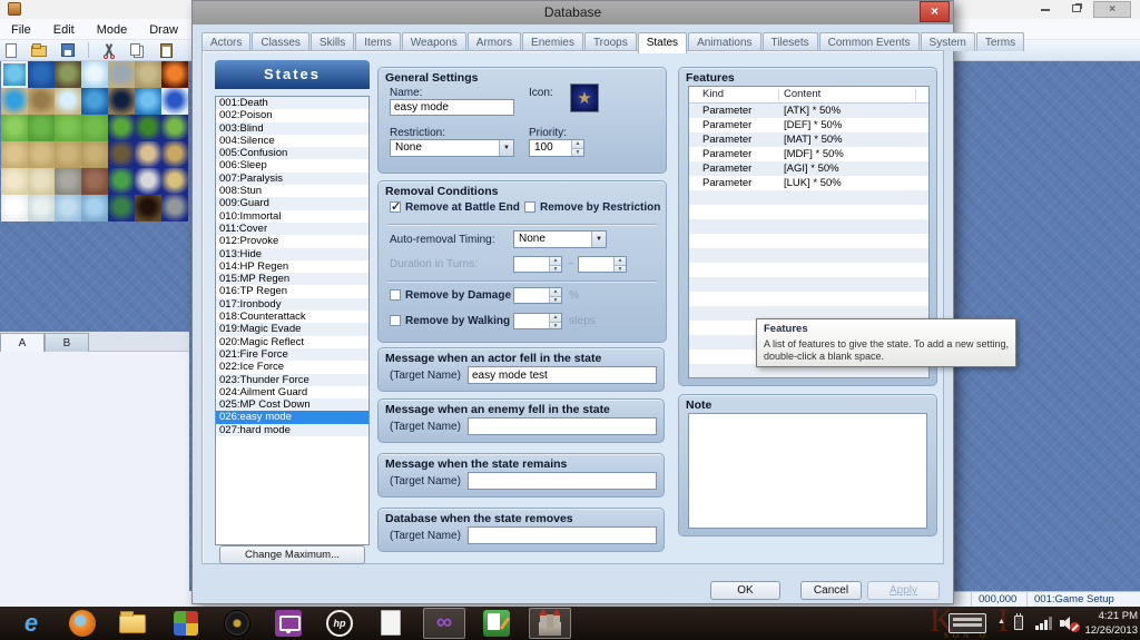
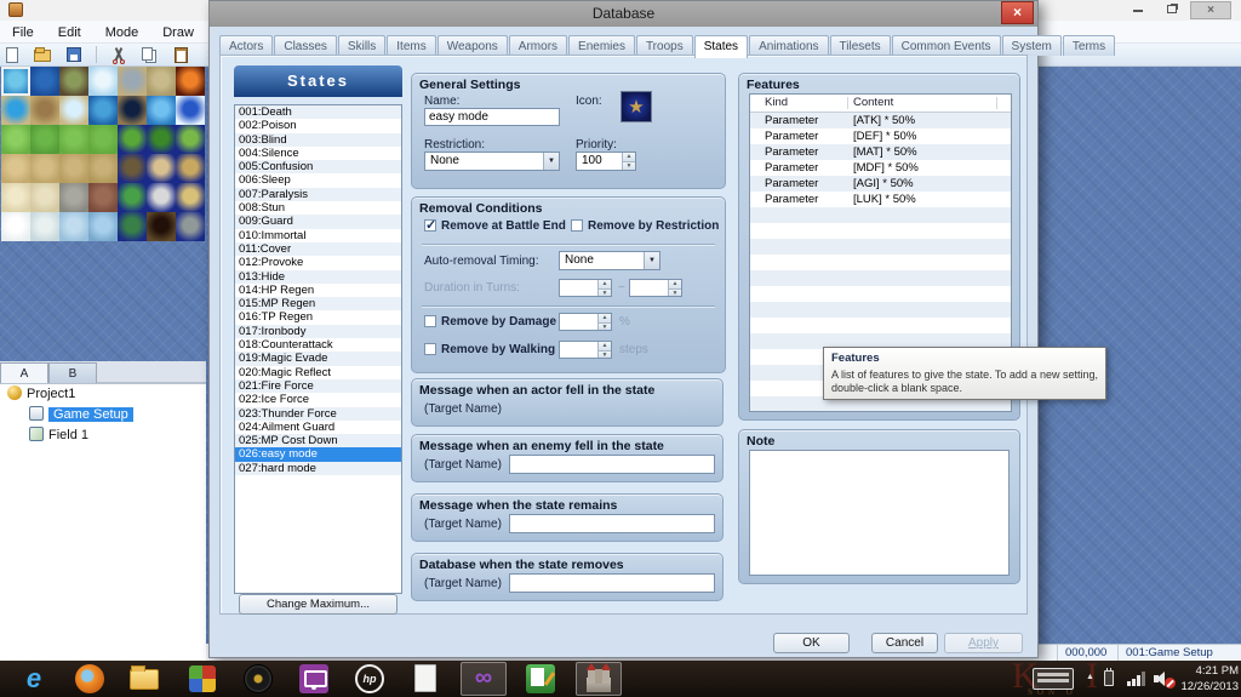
  ×
  A B
+ Project1
+ Game Setup
+ Field 1
  000,000
  001:Game Setup
  Database
  ×
  Actors Classes Skills Items Weapons Armors Enemies Troops States Animations Tilesets Common Events System Terms
  States
  001:Death
  002:Poison
  003:Blind
  004:Silence
  005:Confusion
  006:Sleep
  007:Paralysis
  008:Stun
  009:Guard
  010:Immortal
  011:Cover
  012:Provoke
  013:Hide
  014:HP Regen
  015:MP Regen
  016:TP Regen
  017:Ironbody
  018:Counterattack
  019:Magic Evade
  020:Magic Reflect
  021:Fire Force
  022:Ice Force
  023:Thunder Force
  024:Ailment Guard
  025:MP Cost Down
  026:easy mode
  027:hard mode
  Change Maximum...
  General Settings
  Name:
  easy mode
  Icon:
  ★
  Restriction:
  None
  Priority:
  100
  Removal Conditions
  Remove at Battle End
  Remove by Restriction
  Auto-removal Timing:
  None
  Duration in Turns:
  ~
  Remove by Damage
  %
  Remove by Walking
  steps
  Message when an actor fell in the state
  (Target Name)
- easy mode test
  Message when an enemy fell in the state
  (Target Name)
  Message when the state remains
  (Target Name)
  Database when the state removes
  (Target Name)
  Features
  Kind
  Content
  Parameter
  [ATK] * 50%
  Parameter
  [DEF] * 50%
  Parameter
  [MAT] * 50%
  Parameter
  [MDF] * 50%
  Parameter
  [AGI] * 50%
  Parameter
  [LUK] * 50%
  Note
  OK
  Cancel
  Apply
  Features
  A list of features to give the state. To add a new setting, double-click a blank space.
  K I
  SON O
  e
  hp
  ∞
  4:21 PM
  12/26/2013
